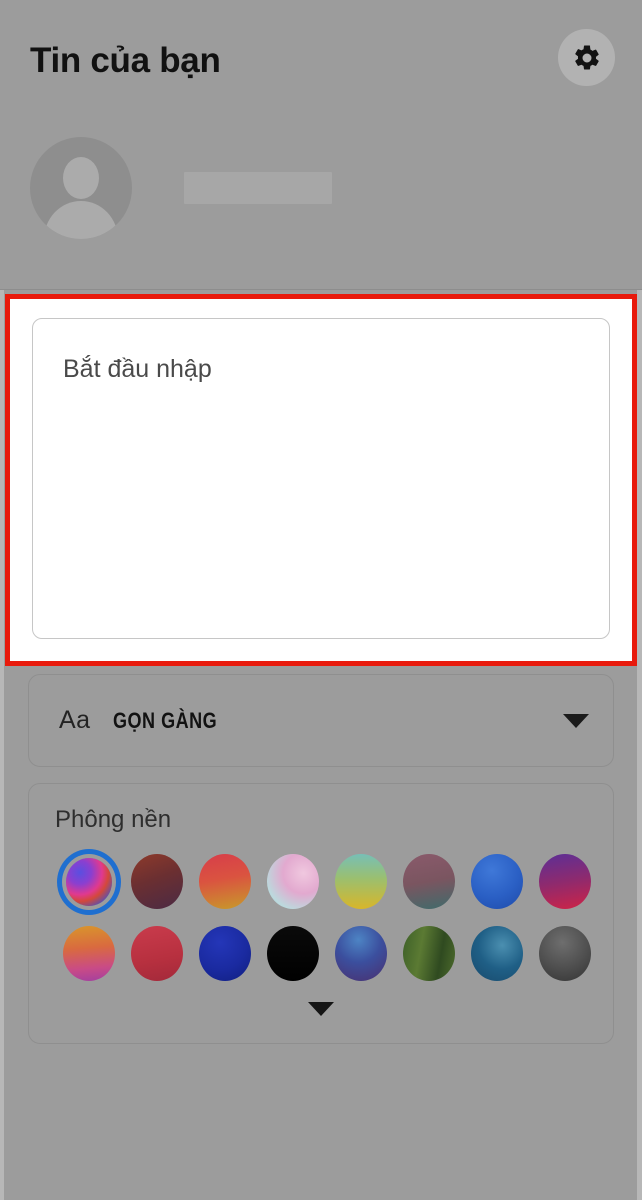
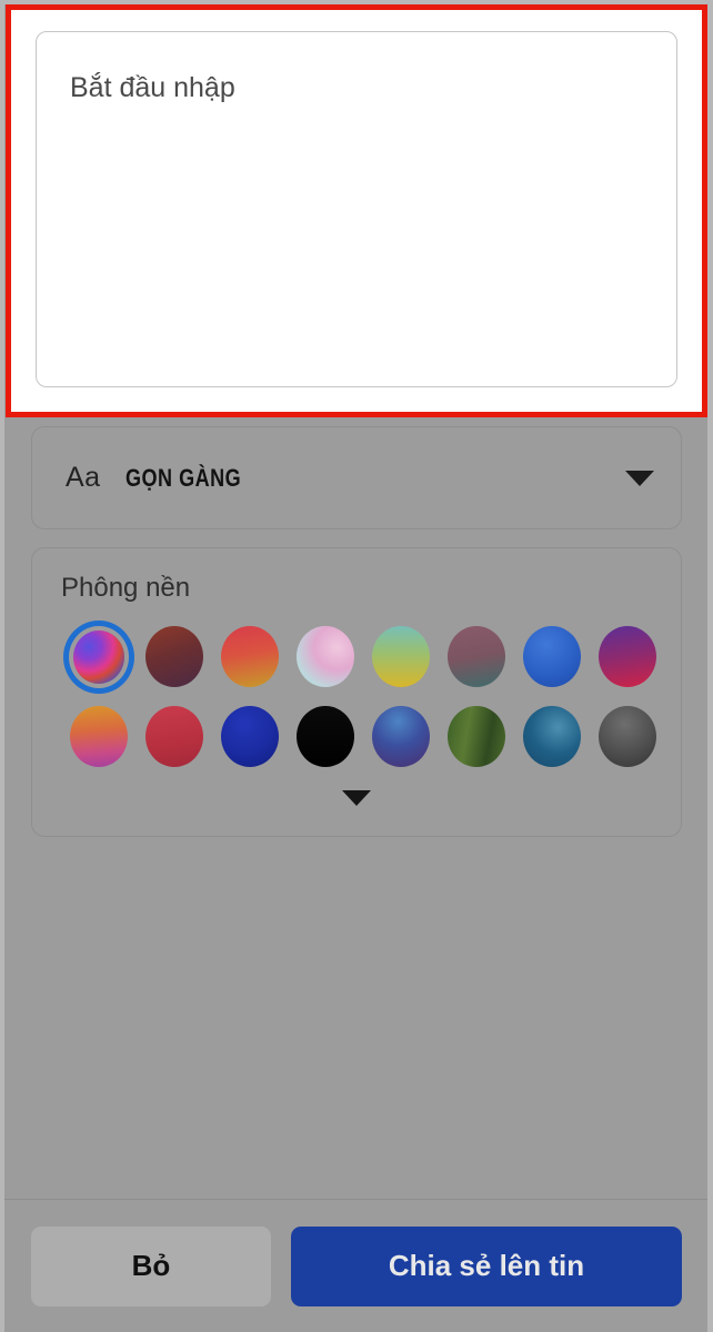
- Tin của bạn
  Bắt đầu nhập
  Aa
  GỌN GÀNG
  Phông nền
+ Bỏ
+ Chia sẻ lên tin
